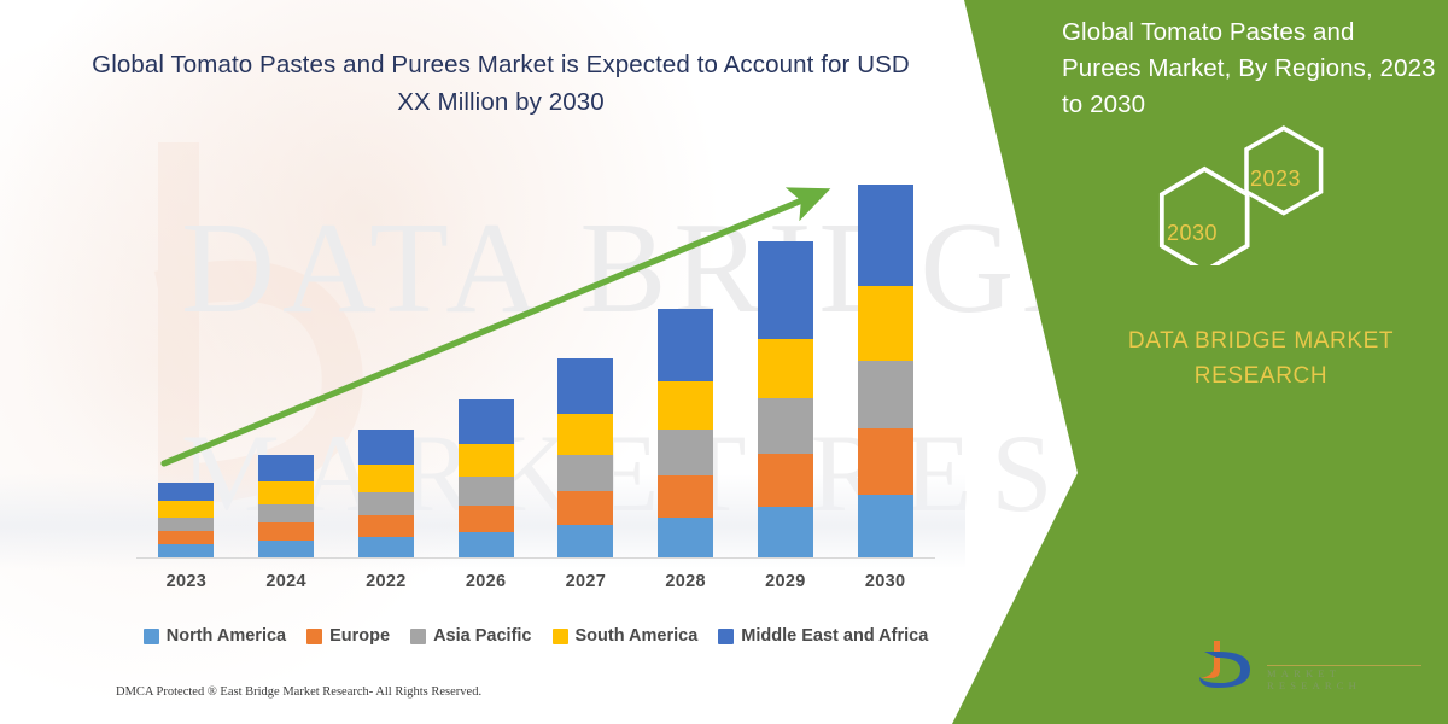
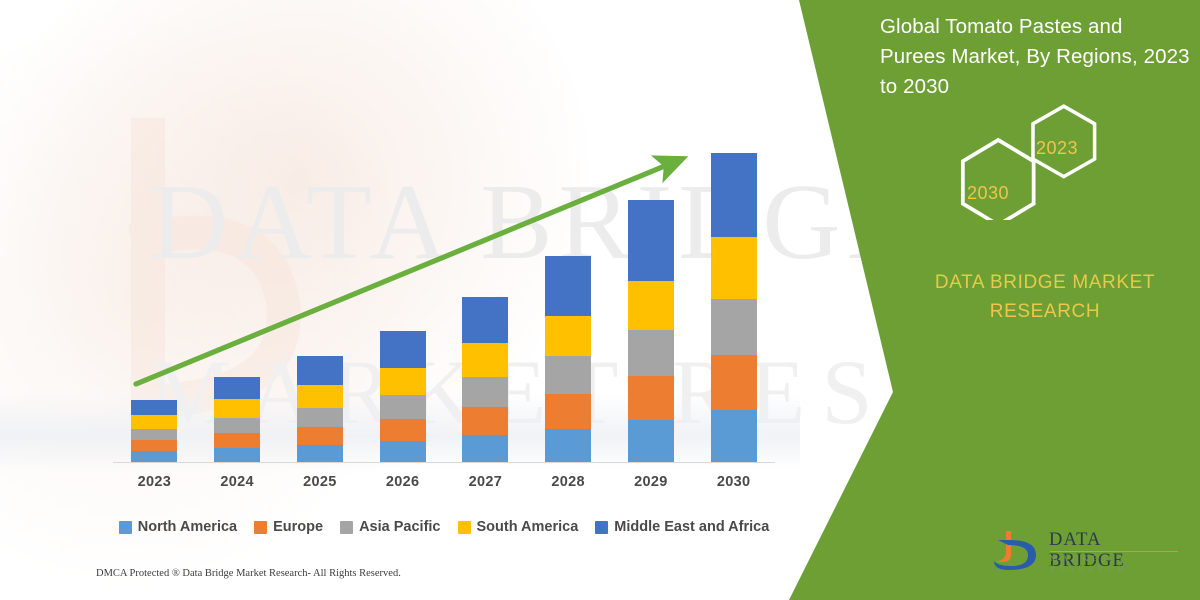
  DATA BRG
- Global Tomato Pastes and Purees Market is Expected to Account for USD XX Million by 2030
  2023
  2024
- 2022
+ 2025
  2026
  2027
  2028
  2029
  2030
  North America
  Europe
  Asia Pacific
  South America
  Middle East and Africa
- DMCA Protected ® East Bridge Market Research- All Rights Reserved.
+ DMCA Protected ® Data Bridge Market Research- All Rights Reserved.
  Global Tomato Pastes and Purees Market, By Regions, 2023 to 2030
  2030
  2023
  DATA BRIDGE MARKET
  RESEARCH
+ DATA BRIDGE
  MARKET RESEARCH
